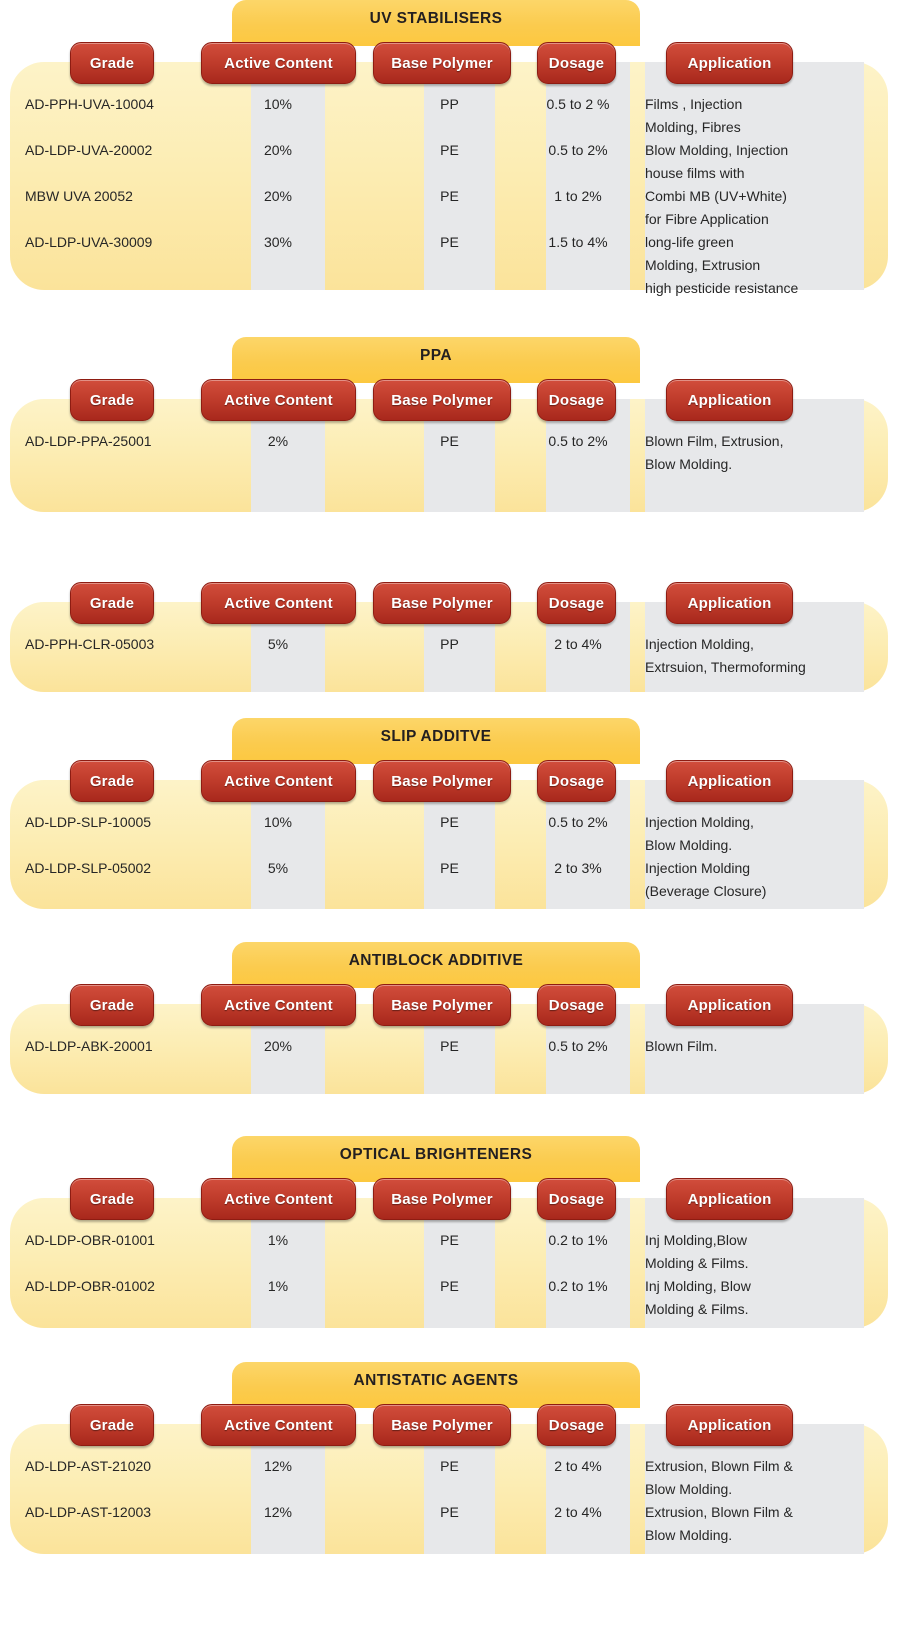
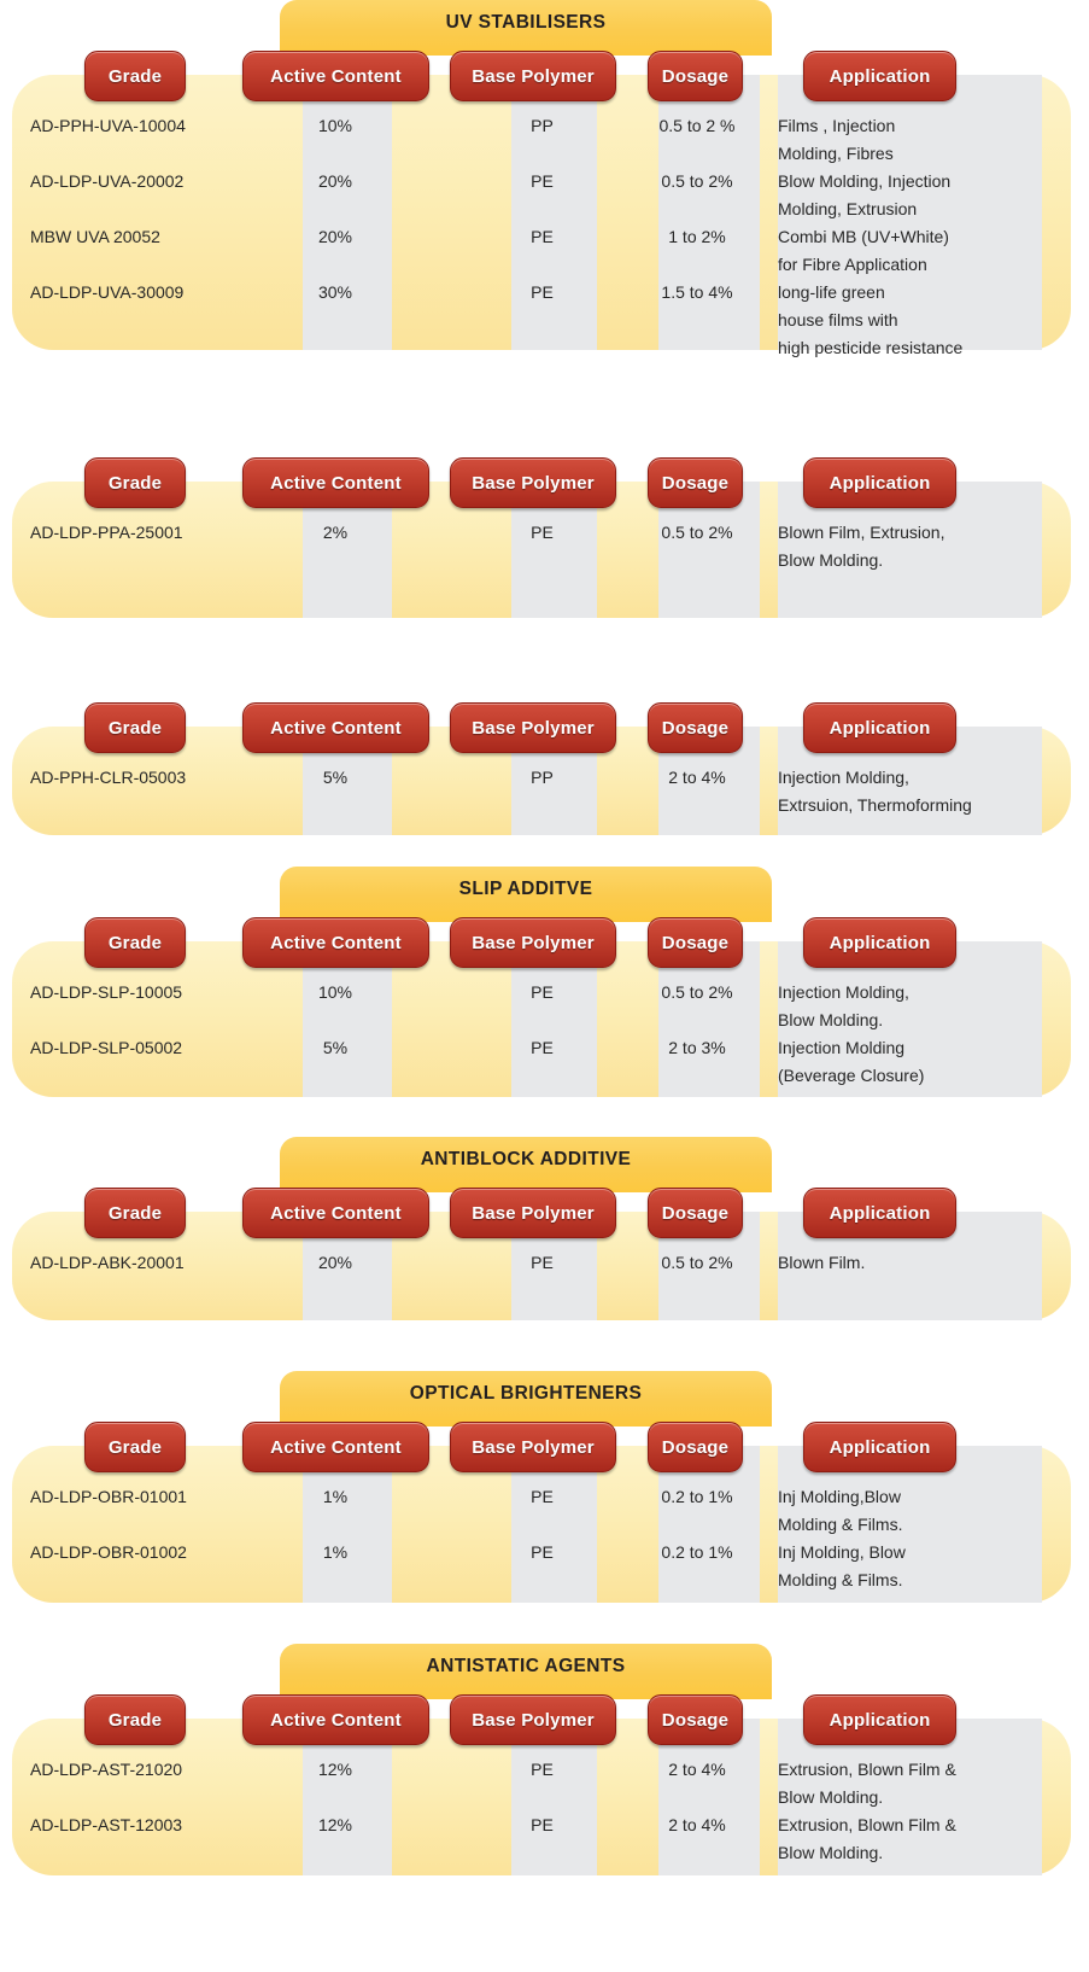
  UV STABILISERS
  Grade
  Active Content
  Base Polymer
  Dosage
  Application
  AD-PPH-UVA-10004
  10%
  PP
  0.5 to 2 %
  AD-LDP-UVA-20002
  20%
  PE
  0.5 to 2%
  MBW UVA 20052
  20%
  PE
  1 to 2%
  AD-LDP-UVA-30009
  30%
  PE
  1.5 to 4%
  Films , Injection
  Molding, Fibres
  Blow Molding, Injection
- house films with
+ Molding, Extrusion
  Combi MB (UV+White)
  for Fibre Application
  long-life green
- Molding, Extrusion
+ house films with
  high pesticide resistance
- PPA
  Grade
  Active Content
  Base Polymer
  Dosage
  Application
  AD-LDP-PPA-25001
  2%
  PE
  0.5 to 2%
  Blown Film, Extrusion,
  Blow Molding.
  Grade
  Active Content
  Base Polymer
  Dosage
  Application
  AD-PPH-CLR-05003
  5%
  PP
  2 to 4%
  Injection Molding,
  Extrsuion, Thermoforming
  SLIP ADDITVE
  Grade
  Active Content
  Base Polymer
  Dosage
  Application
  AD-LDP-SLP-10005
  10%
  PE
  0.5 to 2%
  AD-LDP-SLP-05002
  5%
  PE
  2 to 3%
  Injection Molding,
  Blow Molding.
  Injection Molding
  (Beverage Closure)
  ANTIBLOCK ADDITIVE
  Grade
  Active Content
  Base Polymer
  Dosage
  Application
  AD-LDP-ABK-20001
  20%
  PE
  0.5 to 2%
  Blown Film.
  OPTICAL BRIGHTENERS
  Grade
  Active Content
  Base Polymer
  Dosage
  Application
  AD-LDP-OBR-01001
  1%
  PE
  0.2 to 1%
  AD-LDP-OBR-01002
  1%
  PE
  0.2 to 1%
  Inj Molding,Blow
  Molding & Films.
  Inj Molding, Blow
  Molding & Films.
  ANTISTATIC AGENTS
  Grade
  Active Content
  Base Polymer
  Dosage
  Application
  AD-LDP-AST-21020
  12%
  PE
  2 to 4%
  AD-LDP-AST-12003
  12%
  PE
  2 to 4%
  Extrusion, Blown Film &
  Blow Molding.
  Extrusion, Blown Film &
  Blow Molding.
